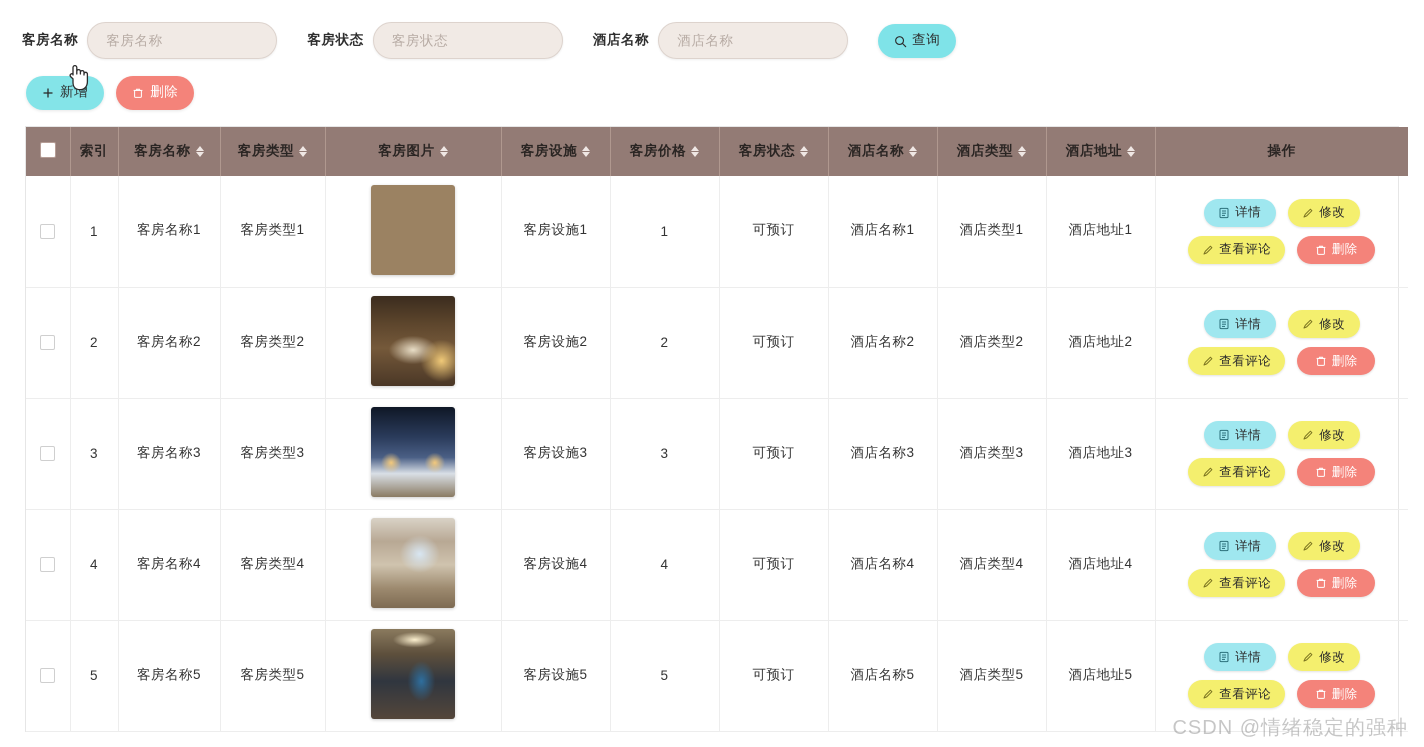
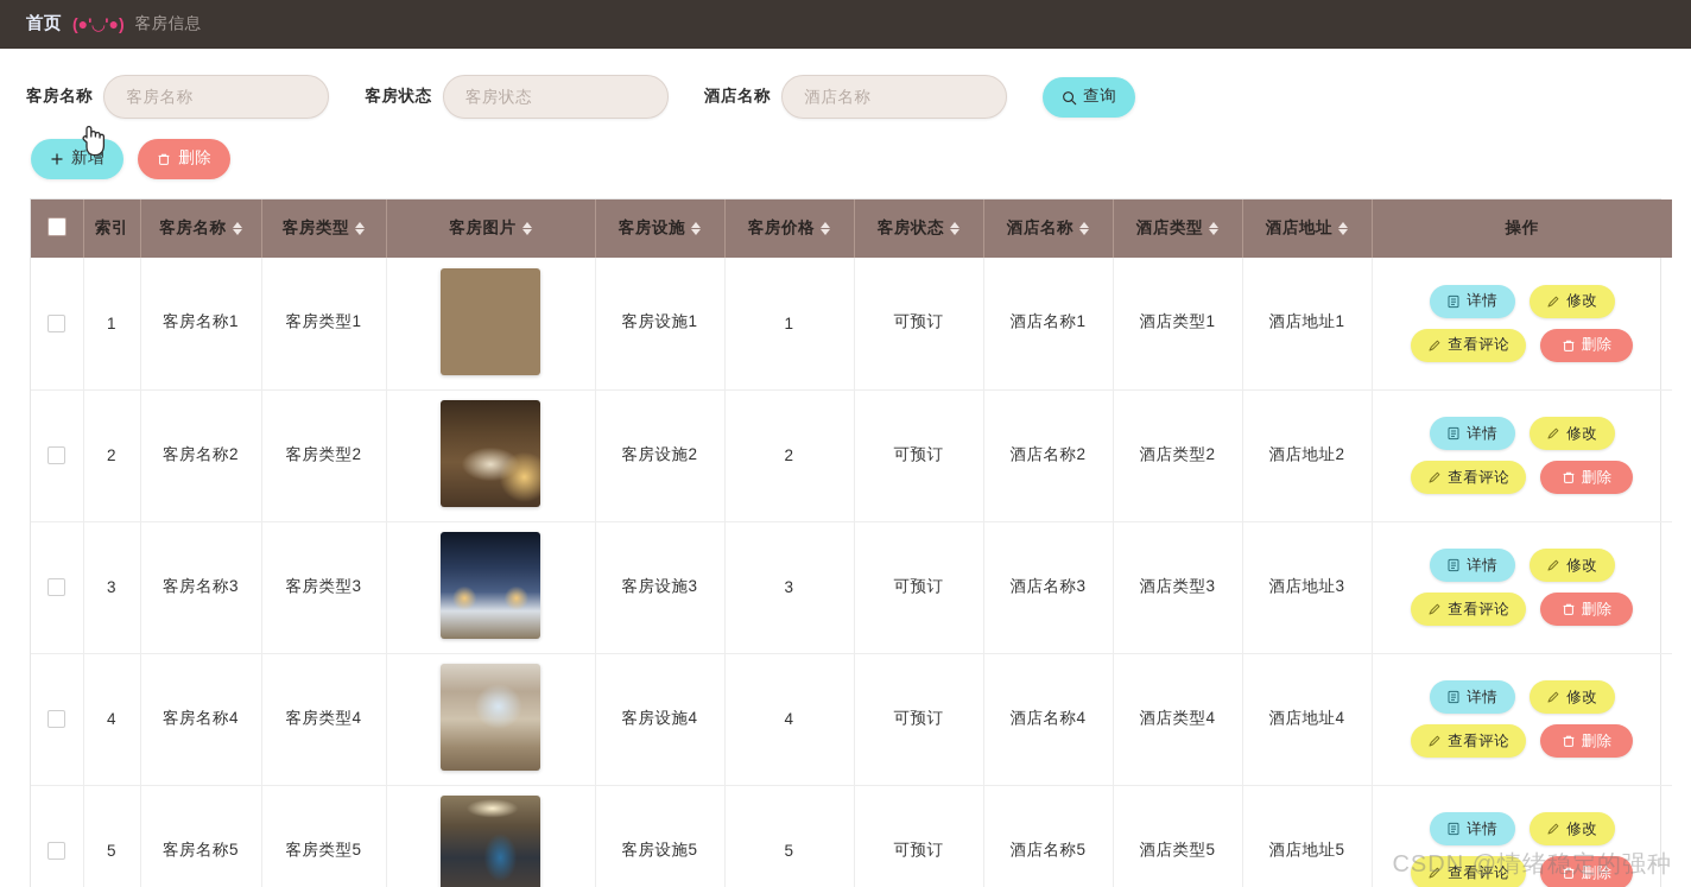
+ 首页
+ (●'◡'●)
+ 客房信息
  客房名称
  客房名称
  客房状态
  客房状态
  酒店名称
  酒店名称
  查询
  新增
  删除
  	索引	客房名称	客房类型	客房图片	客房设施	客房价格	客房状态	酒店名称	酒店类型	酒店地址	操作
  	1	客房名称1	客房类型1		客房设施1	1	可预订	酒店名称1	酒店类型1	酒店地址1	详情 修改查看评论 删除
  	2	客房名称2	客房类型2		客房设施2	2	可预订	酒店名称2	酒店类型2	酒店地址2	详情 修改查看评论 删除
  	3	客房名称3	客房类型3		客房设施3	3	可预订	酒店名称3	酒店类型3	酒店地址3	详情 修改查看评论 删除
  	4	客房名称4	客房类型4		客房设施4	4	可预订	酒店名称4	酒店类型4	酒店地址4	详情 修改查看评论 删除
  	5	客房名称5	客房类型5		客房设施5	5	可预订	酒店名称5	酒店类型5	酒店地址5	详情 修改查看评论 删除
  CSDN @情绪稳定的强种
